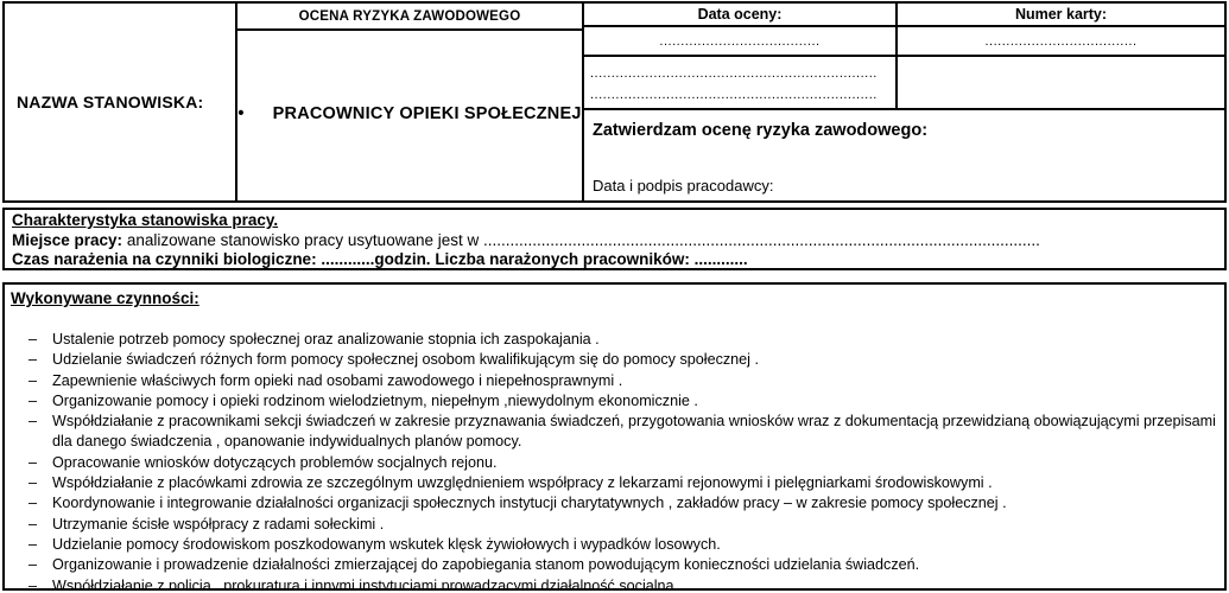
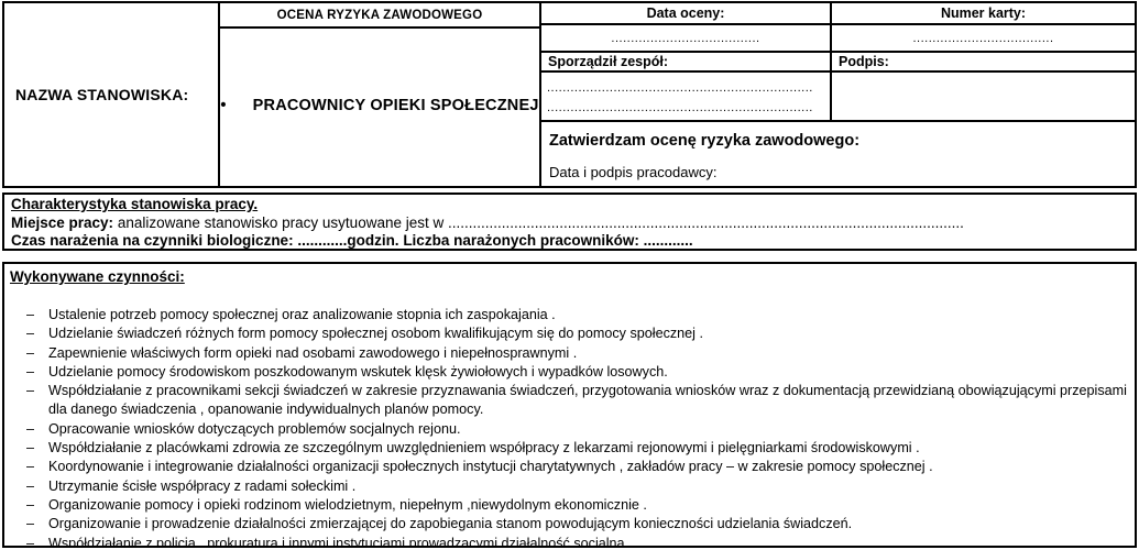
  NAZWA STANOWISKA:
  OCENA RYZYKA ZAWODOWEGO
  •
  PRACOWNICY OPIEKI SPOŁECZNEJ
  Data oceny:
  Numer karty:
  ......................................
  ....................................
+ Sporządził zespół:
+ Podpis:
  ....................................................................
  ....................................................................
  Zatwierdzam ocenę ryzyka zawodowego:
  Data i podpis pracodawcy:
  Charakterystyka stanowiska pracy.
  Miejsce pracy: analizowane stanowisko pracy usytuowane jest w .............................................................................................................................
  Czas narażenia na czynniki biologiczne: ............godzin. Liczba narażonych pracowników: ............
  Wykonywane czynności:
  –
  Ustalenie potrzeb pomocy społecznej oraz analizowanie stopnia ich zaspokajania .
  –
  Udzielanie świadczeń różnych form pomocy społecznej osobom kwalifikującym się do pomocy społecznej .
  –
  Zapewnienie właściwych form opieki nad osobami zawodowego i niepełnosprawnymi .
  –
- Organizowanie pomocy i opieki rodzinom wielodzietnym, niepełnym ,niewydolnym ekonomicznie .
+ Udzielanie pomocy środowiskom poszkodowanym wskutek klęsk żywiołowych i wypadków losowych.
  –
  Współdziałanie z pracownikami sekcji świadczeń w zakresie przyznawania świadczeń, przygotowania wniosków wraz z dokumentacją przewidzianą obowiązującymi przepisami dla danego świadczenia , opanowanie indywidualnych planów pomocy.
  –
  Opracowanie wniosków dotyczących problemów socjalnych rejonu.
  –
  Współdziałanie z placówkami zdrowia ze szczególnym uwzględnieniem współpracy z lekarzami rejonowymi i pielęgniarkami środowiskowymi .
  –
  Koordynowanie i integrowanie działalności organizacji społecznych instytucji charytatywnych , zakładów pracy – w zakresie pomocy społecznej .
  –
  Utrzymanie ścisłe współpracy z radami sołeckimi .
  –
- Udzielanie pomocy środowiskom poszkodowanym wskutek klęsk żywiołowych i wypadków losowych.
+ Organizowanie pomocy i opieki rodzinom wielodzietnym, niepełnym ,niewydolnym ekonomicznie .
  –
  Organizowanie i prowadzenie działalności zmierzającej do zapobiegania stanom powodującym konieczności udzielania świadczeń.
  –
  Współdziałanie z policją , prokuraturą i innymi instytucjami prowadzącymi działalność socjalna .
